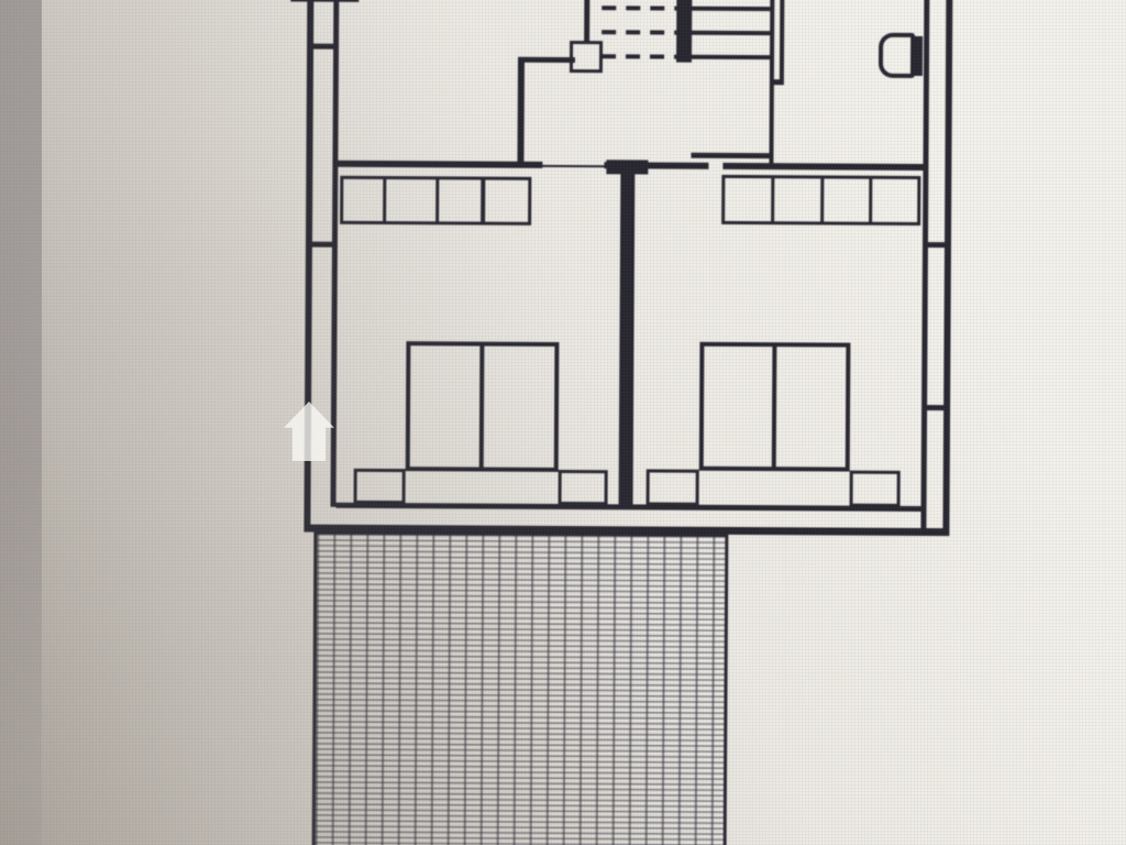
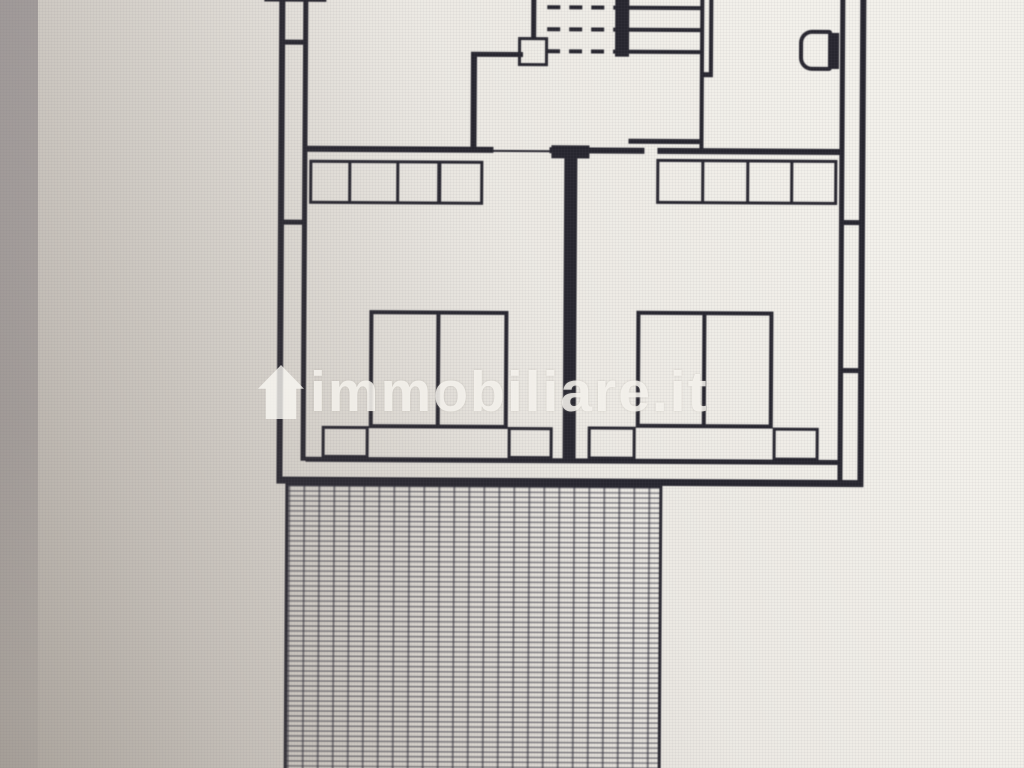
+ immobiliare.it
